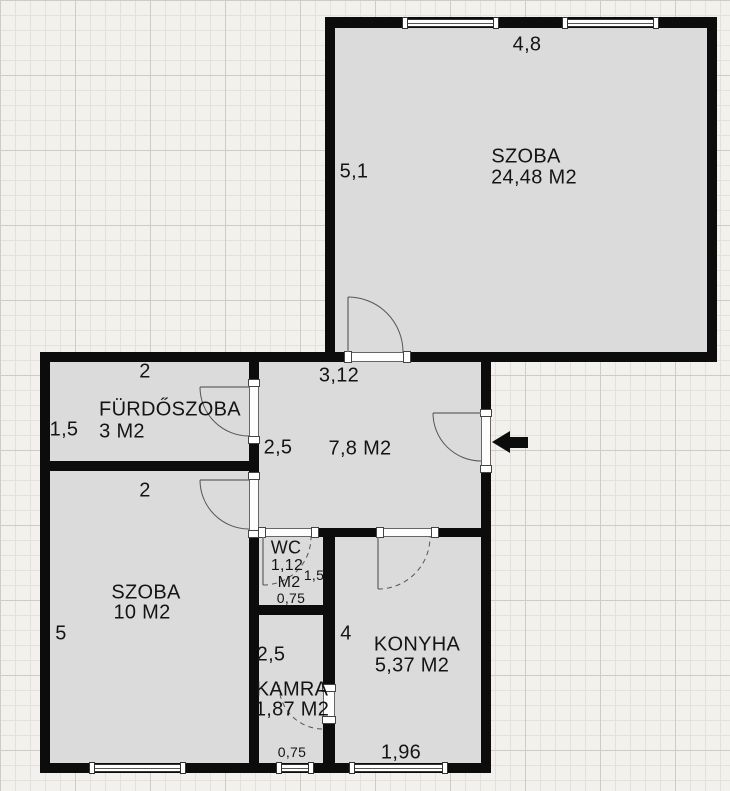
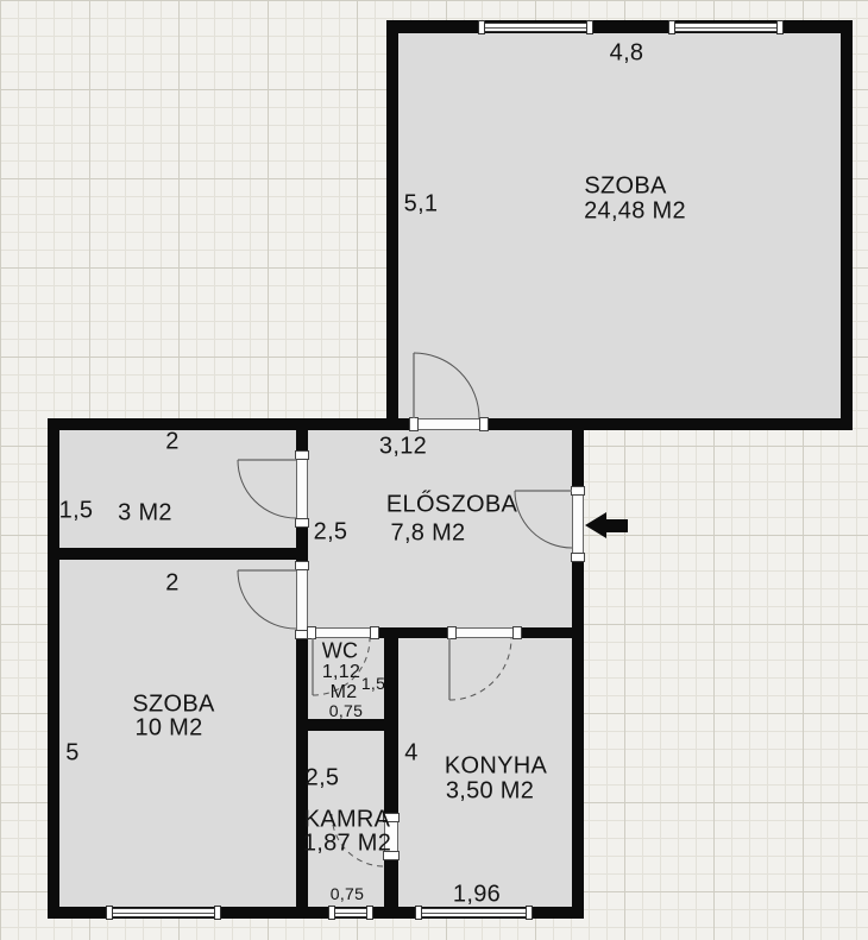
  4,8
  5,1
  SZOBA
  24,48 M2
  2
  1,5
- FÜRDŐSZOBA
  3 M2
  3,12
  2,5
+ ELŐSZOBA
  7,8 M2
  2
  5
  SZOBA
  10 M2
  WC
  1,12
  M2
  1,5
  0,75
  2,5
  KAMRA
  1,87 M2
  0,75
  4
  KONYHA
- 5,37 M2
+ 3,50 M2
  1,96
